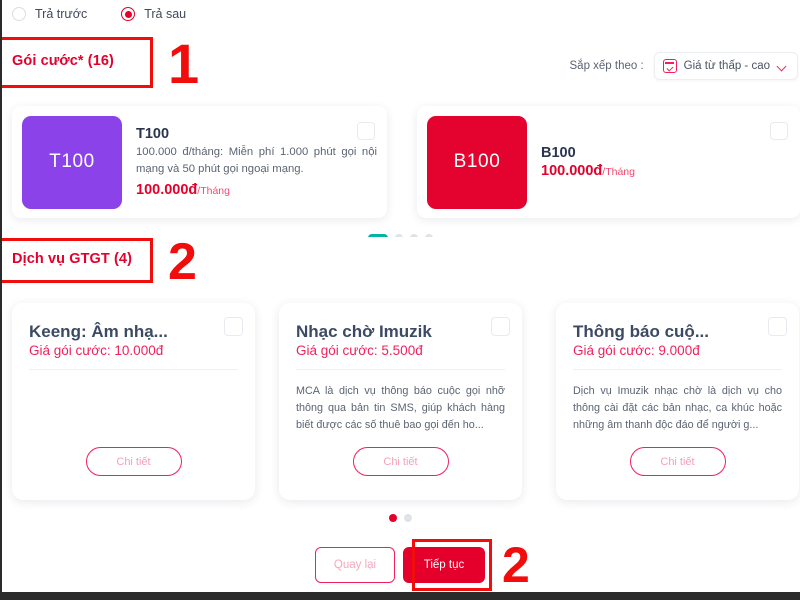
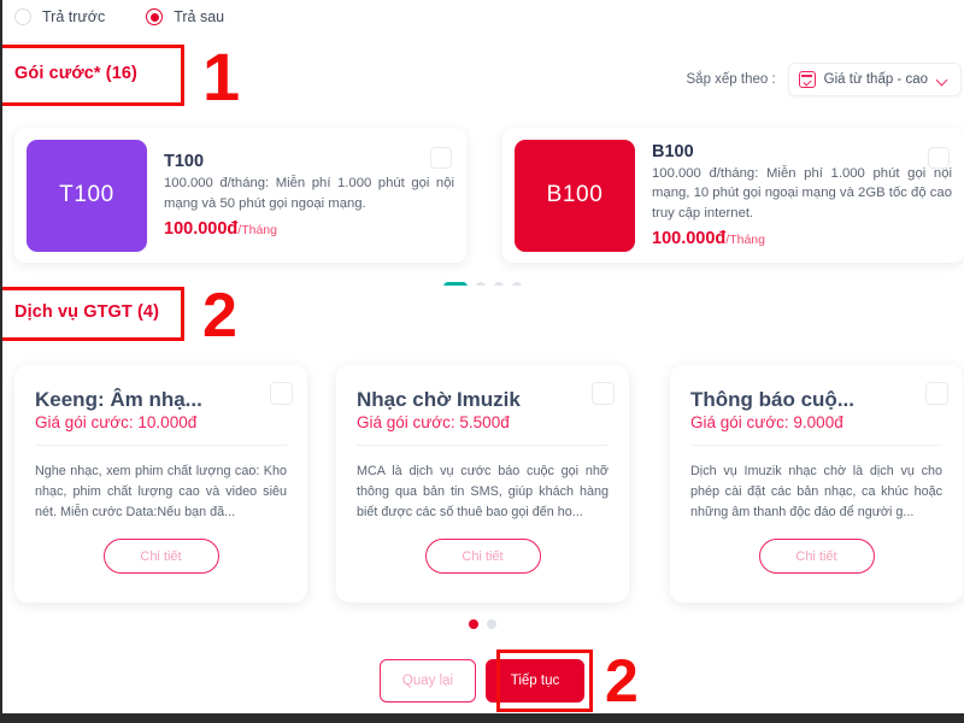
  Trả trước
  Trả sau
  Gói cước* (16)
  1
  Sắp xếp theo :
  Giá từ thấp - cao
  T100
  T100
  100.000 đ/tháng: Miễn phí 1.000 phút gọi nội mạng và 50 phút gọi ngoại mạng.
  100.000đ/Tháng
  B100
  B100
+ 100.000 đ/tháng: Miễn phí 1.000 phút gọi nội mạng, 10 phút gọi ngoại mạng và 2GB tốc độ cao truy cập internet.
  100.000đ/Tháng
  Dịch vụ GTGT (4)
  2
  Keeng: Âm nhạ...
  Giá gói cước: 10.000đ
+ Nghe nhạc, xem phim chất lượng cao: Kho nhạc, phim chất lượng cao và video siêu nét. Miễn cước Data:Nếu bạn đã...
  Chi tiết
  Nhạc chờ Imuzik
  Giá gói cước: 5.500đ
- MCA là dịch vụ thông báo cuộc gọi nhỡ thông qua bản tin SMS, giúp khách hàng biết được các số thuê bao gọi đến ho...
+ MCA là dịch vụ cước báo cuộc gọi nhỡ thông qua bản tin SMS, giúp khách hàng biết được các số thuê bao gọi đến ho...
  Chi tiết
  Thông báo cuộ...
  Giá gói cước: 9.000đ
- Dịch vụ Imuzik nhạc chờ là dịch vụ cho thông cài đặt các bản nhạc, ca khúc hoặc những âm thanh độc đáo để người g...
+ Dịch vụ Imuzik nhạc chờ là dịch vụ cho phép cài đặt các bản nhạc, ca khúc hoặc những âm thanh độc đáo để người g...
  Chi tiết
  Quay lại
  Tiếp tục
  2
